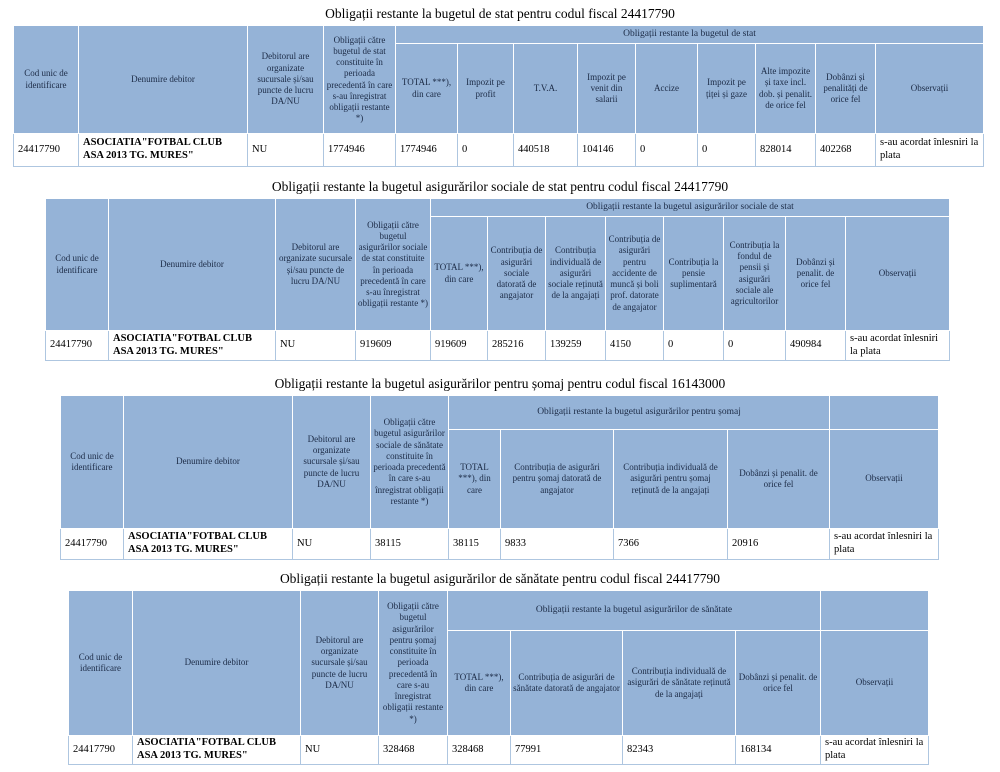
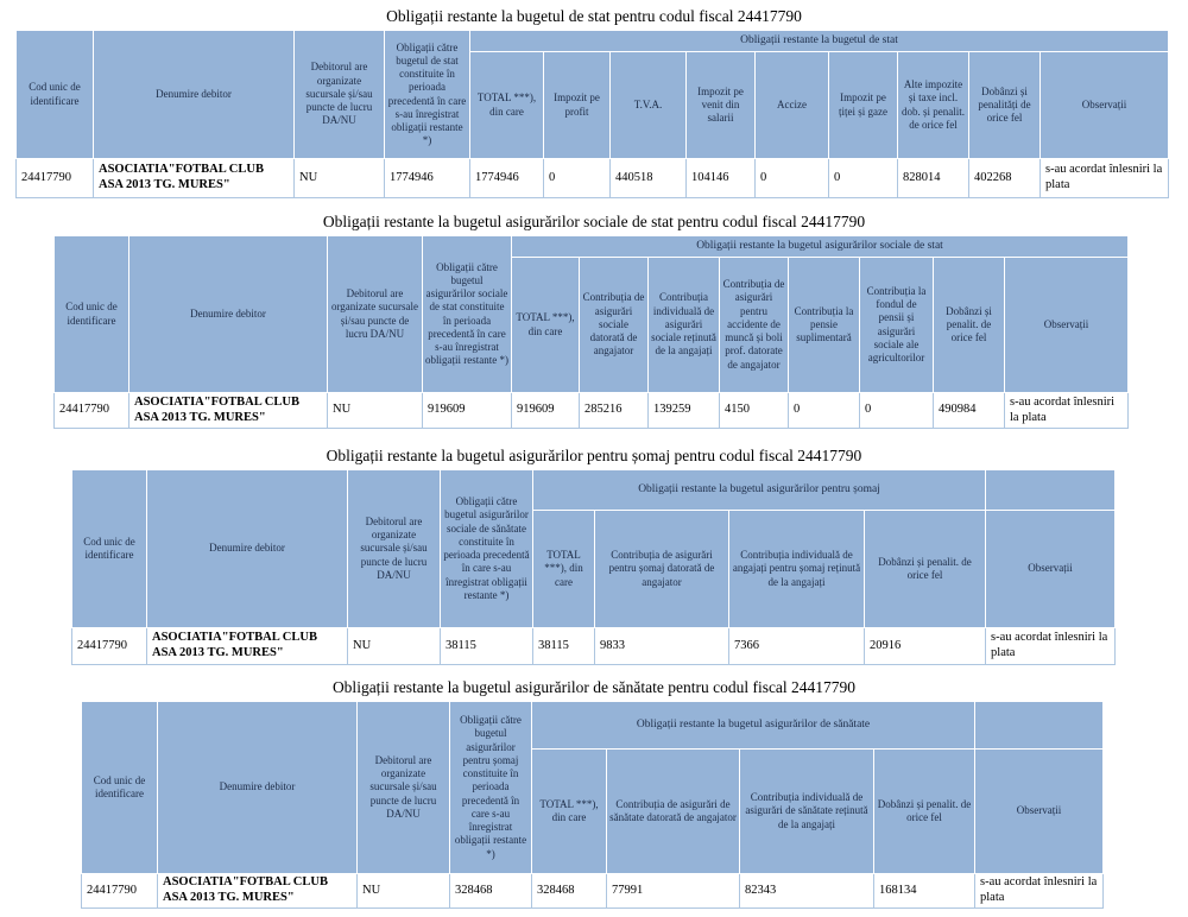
  Obligații restante la bugetul de stat pentru codul fiscal 24417790
  Cod unic de identificare	Denumire debitor	Debitorul are organizate sucursale și/sau puncte de lucru DA/NU	Obligații către bugetul de stat constituite în perioada precedentă în care s-au înregistrat obligații restante *)	Obligații restante la bugetul de stat
  TOTAL ***), din care	Impozit pe profit	T.V.A.	Impozit pe venit din salarii	Accize	Impozit pe țiței și gaze	Alte impozite și taxe incl. dob. și penalit. de orice fel	Dobânzi și penalități de orice fel	Observații
  24417790	ASOCIATIA"FOTBAL CLUB ASA 2013 TG. MURES"	NU	1774946	1774946	0	440518	104146	0	0	828014	402268	s-au acordat înlesniri la plata
  Obligații restante la bugetul asigurărilor sociale de stat pentru codul fiscal 24417790
  Cod unic de identificare	Denumire debitor	Debitorul are organizate sucursale și/sau puncte de lucru DA/NU	Obligații către bugetul asigurărilor sociale de stat constituite în perioada precedentă în care s-au înregistrat obligații restante *)	Obligații restante la bugetul asigurărilor sociale de stat
  TOTAL ***), din care	Contribuția de asigurări sociale datorată de angajator	Contribuția individuală de asigurări sociale reținută de la angajați	Contribuția de asigurări pentru accidente de muncă și boli prof. datorate de angajator	Contribuția la pensie suplimentară	Contribuția la fondul de pensii și asigurări sociale ale agricultorilor	Dobânzi și penalit. de orice fel	Observații
  24417790	ASOCIATIA"FOTBAL CLUB ASA 2013 TG. MURES"	NU	919609	919609	285216	139259	4150	0	0	490984	s-au acordat înlesniri la plata
- Obligații restante la bugetul asigurărilor pentru șomaj pentru codul fiscal 16143000
+ Obligații restante la bugetul asigurărilor pentru șomaj pentru codul fiscal 24417790
  Cod unic de identificare	Denumire debitor	Debitorul are organizate sucursale și/sau puncte de lucru DA/NU	Obligații către bugetul asigurărilor sociale de sănătate constituite în perioada precedentă în care s-au înregistrat obligații restante *)	Obligații restante la bugetul asigurărilor pentru șomaj
- TOTAL ***), din care	Contribuția de asigurări pentru șomaj datorată de angajator	Contribuția individuală de asigurări pentru șomaj reținută de la angajați	Dobânzi și penalit. de orice fel	Observații
+ TOTAL ***), din care	Contribuția de asigurări pentru șomaj datorată de angajator	Contribuția individuală de angajați pentru șomaj reținută de la angajați	Dobânzi și penalit. de orice fel	Observații
  24417790	ASOCIATIA"FOTBAL CLUB ASA 2013 TG. MURES"	NU	38115	38115	9833	7366	20916	s-au acordat înlesniri la plata
  Obligații restante la bugetul asigurărilor de sănătate pentru codul fiscal 24417790
  Cod unic de identificare	Denumire debitor	Debitorul are organizate sucursale și/sau puncte de lucru DA/NU	Obligații către bugetul asigurărilor pentru șomaj constituite în perioada precedentă în care s-au înregistrat obligații restante *)	Obligații restante la bugetul asigurărilor de sănătate
  TOTAL ***), din care	Contribuția de asigurări de sănătate datorată de angajator	Contribuția individuală de asigurări de sănătate reținută de la angajați	Dobânzi și penalit. de orice fel	Observații
  24417790	ASOCIATIA"FOTBAL CLUB ASA 2013 TG. MURES"	NU	328468	328468	77991	82343	168134	s-au acordat înlesniri la plata
